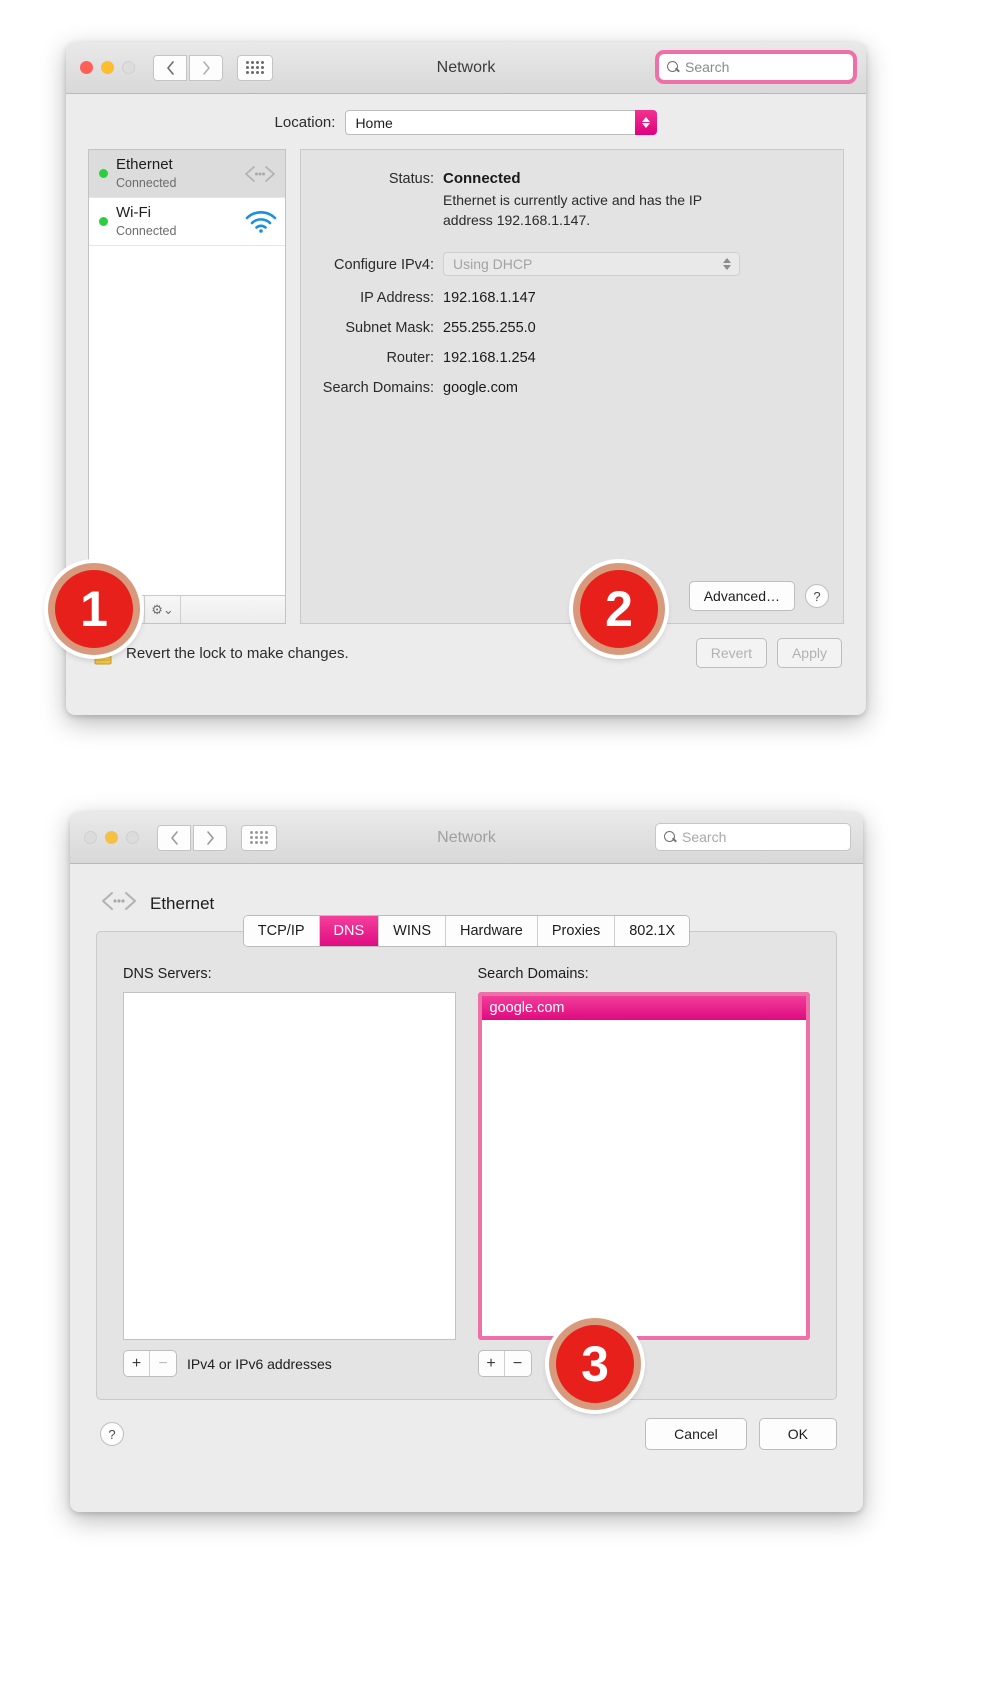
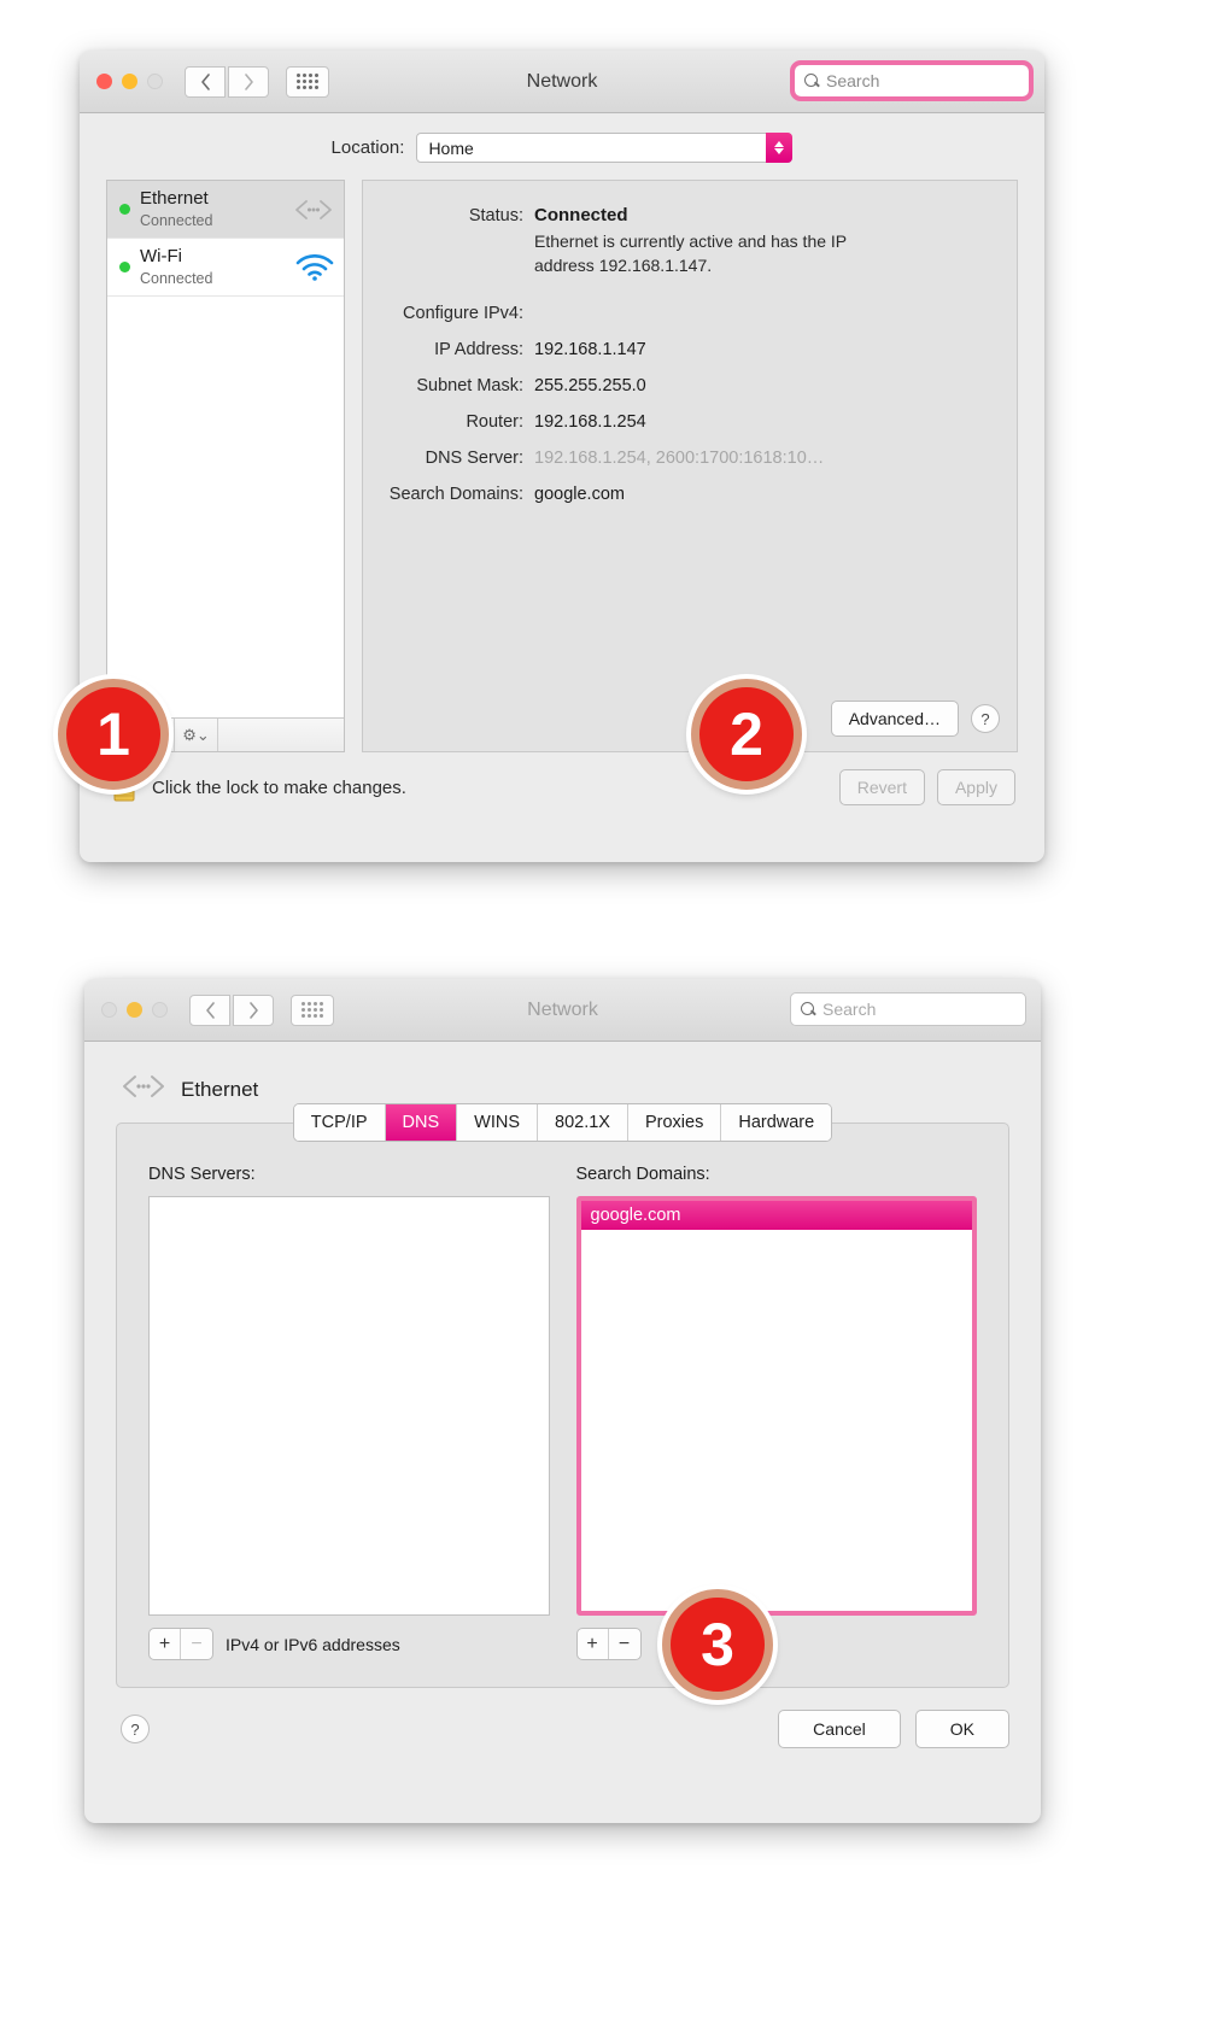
  Network
  Search
  Location:
  Home
  Ethernet
  Connected
  Wi-Fi
  Connected
  ⚙⌄
  Status:
  Connected
  Ethernet is currently active and has the IP address 192.168.1.147.
  Configure IPv4:
- Using DHCP
  IP Address:
  192.168.1.147
  Subnet Mask:
  255.255.255.0
  Router:
  192.168.1.254
+ DNS Server:
+ 192.168.1.254, 2600:1700:1618:10…
  Search Domains:
  google.com
  Advanced…
  ?
- Revert the lock to make changes.
+ Click the lock to make changes.
  Revert
  Apply
  Network
  Search
  Ethernet
  TCP/IP
  DNS
  WINS
- Hardware
+ 802.1X
  Proxies
- 802.1X
+ Hardware
  DNS Servers:
  +
  −
  IPv4 or IPv6 addresses
  Search Domains:
  google.com
  +
  −
  ?
  Cancel
  OK
  1
  2
  3
